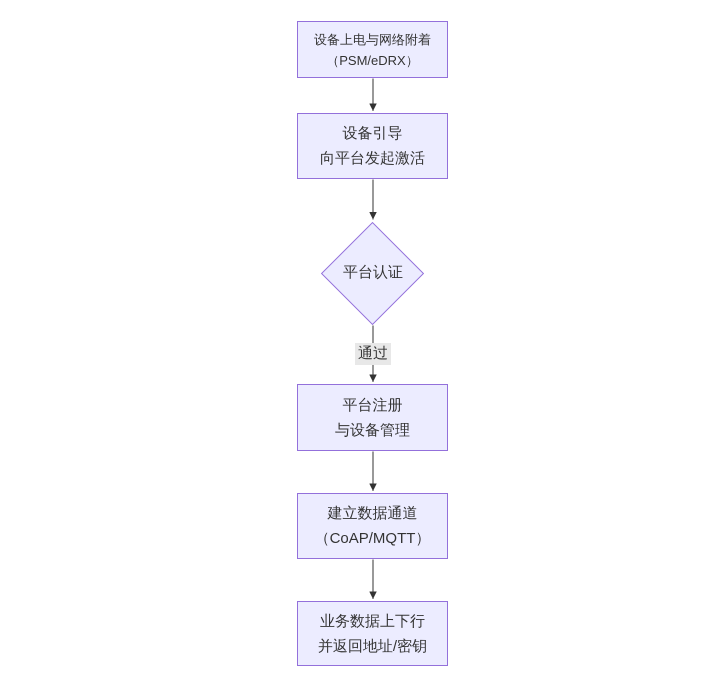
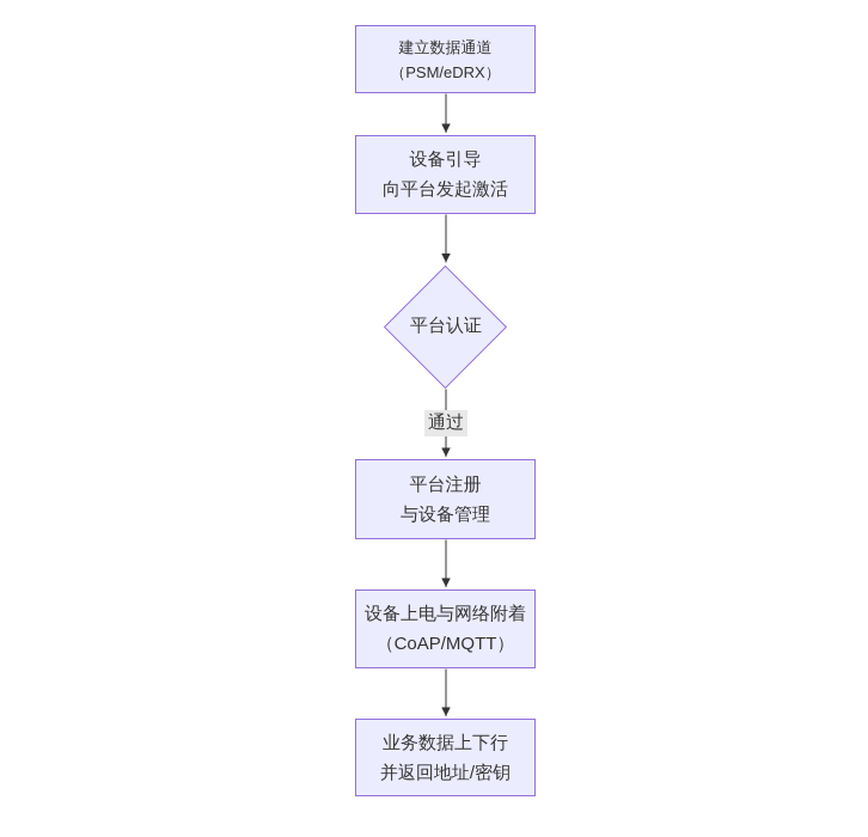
- 设备上电与网络附着
+ 建立数据通道
  （PSM/eDRX）
  设备引导
  向平台发起激活
  平台认证
  通过
  平台注册
  与设备管理
- 建立数据通道
+ 设备上电与网络附着
  （CoAP/MQTT）
  业务数据上下行
  并返回地址/密钥
